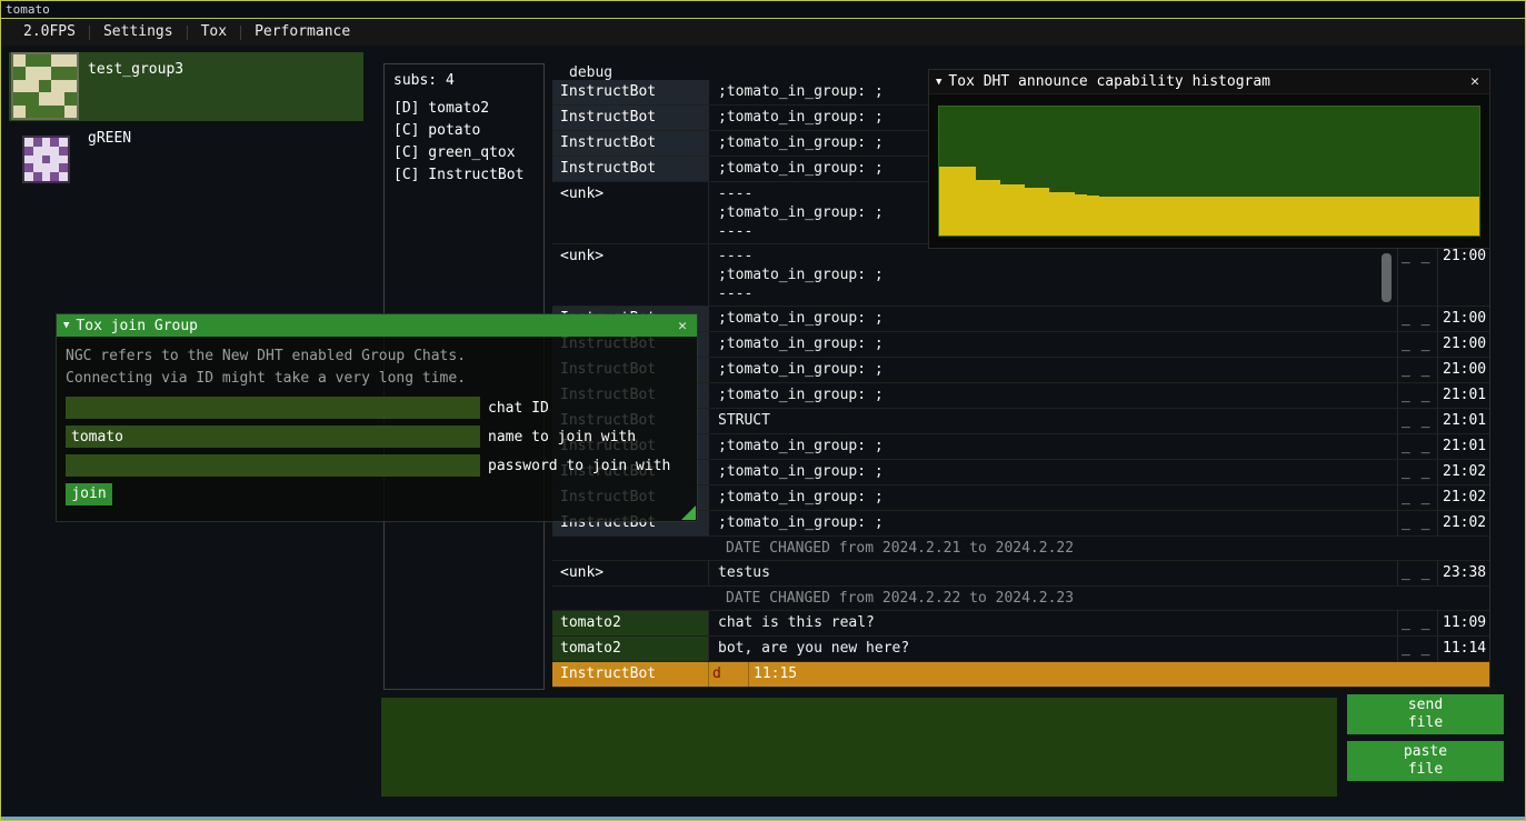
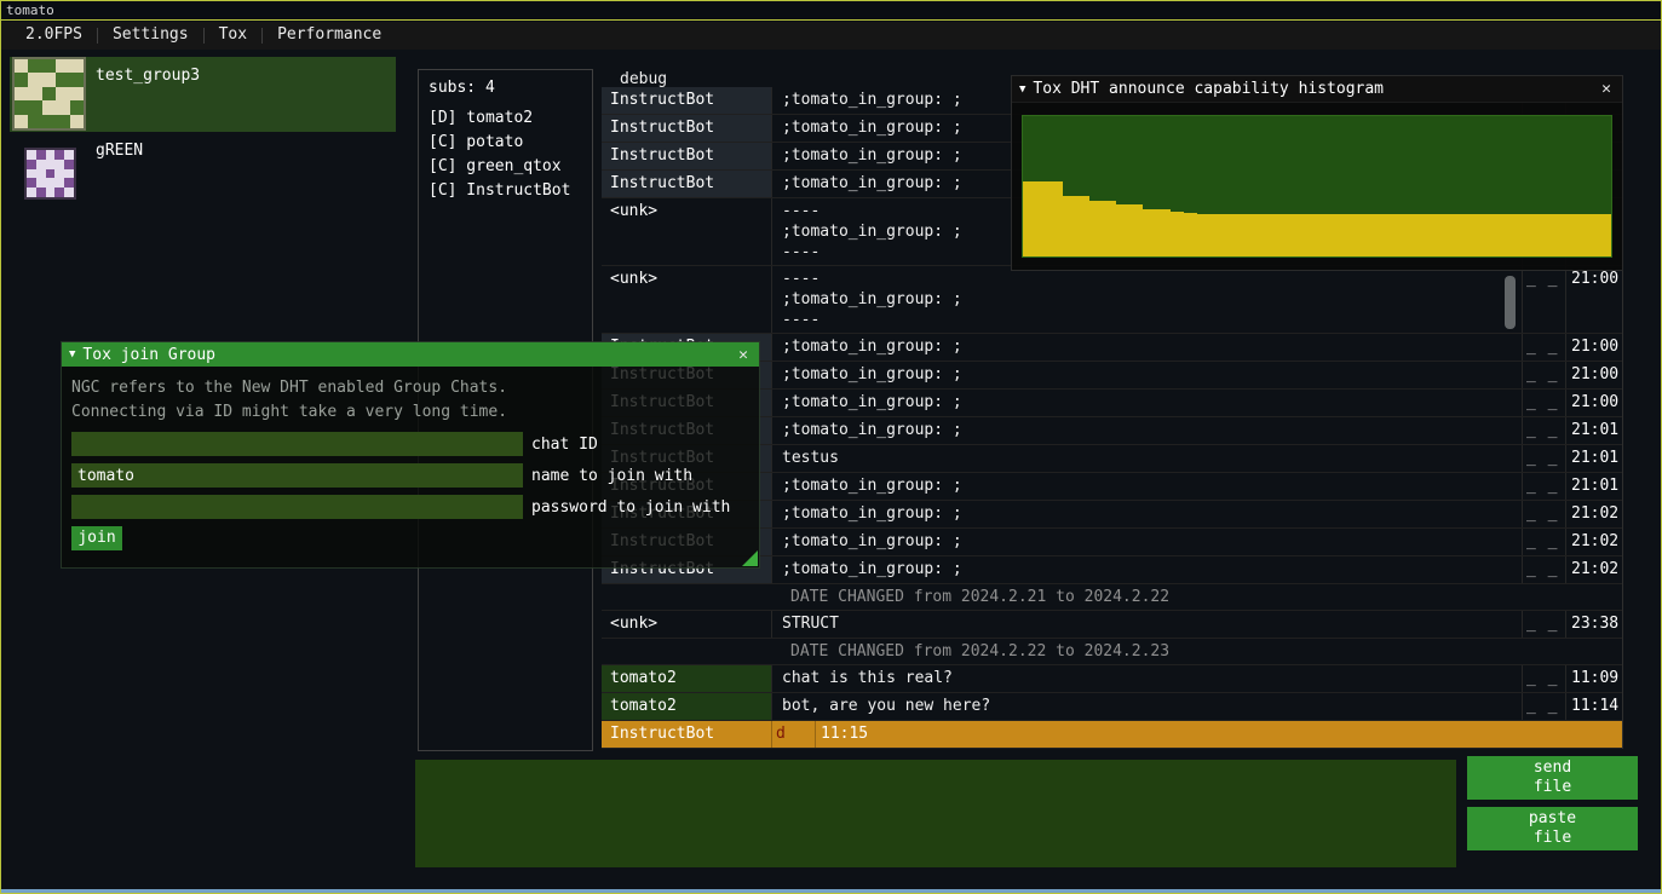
  tomato
  2.0FPS
  Settings
  Tox
  Performance
  test_group3
  gREEN
  subs: 4
  [D] tomato2
  [C] potato
  [C] green_qtox
  [C] InstructBot
  debug
  InstructBot
  ;tomato_in_group: ;
  InstructBot
  ;tomato_in_group: ;
  InstructBot
  ;tomato_in_group: ;
  InstructBot
  ;tomato_in_group: ;
  <unk>
  ----
  ;tomato_in_group: ;
  ----
  <unk>
  ----
  ;tomato_in_group: ;
  ----
  _ _
  21:00
  ;tomato_in_group: ;
  _ _
  21:00
  InstructBot
  ;tomato_in_group: ;
  _ _
  21:00
  InstructBot
  ;tomato_in_group: ;
  _ _
  21:00
  InstructBot
  ;tomato_in_group: ;
  _ _
  21:01
  InstructBot
- STRUCT
+ testus
  _ _
  21:01
  InstructBot
  ;tomato_in_group: ;
  _ _
  21:01
  InstructBot
  ;tomato_in_group: ;
  _ _
  21:02
  InstructBot
  ;tomato_in_group: ;
  _ _
  21:02
  InstructBot
  ;tomato_in_group: ;
  _ _
  21:02
  DATE CHANGED from 2024.2.21 to 2024.2.22
  <unk>
- testus
+ STRUCT
  _ _
  23:38
  DATE CHANGED from 2024.2.22 to 2024.2.23
  tomato2
  chat is this real?
  _ _
  11:09
  tomato2
  bot, are you new here?
  _ _
  11:14
  InstructBot
  d
  11:15
  send
  file
  paste
  file
  ▼
  Tox DHT announce capability histogram
  ✕
  ▼
  Tox join Group
  ✕
  NGC refers to the New DHT enabled Group Chats.
  Connecting via ID might take a very long time.
  chat ID
  tomato
  name to join with
  password to join with
  join
